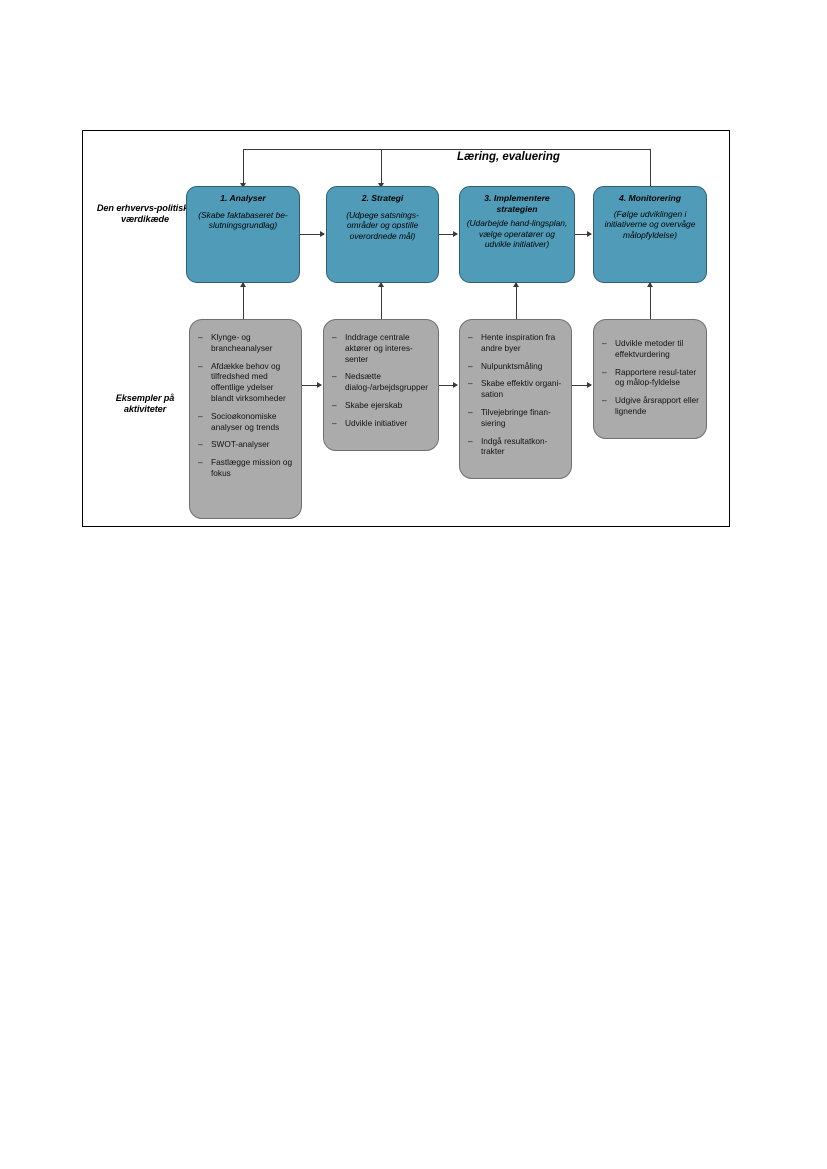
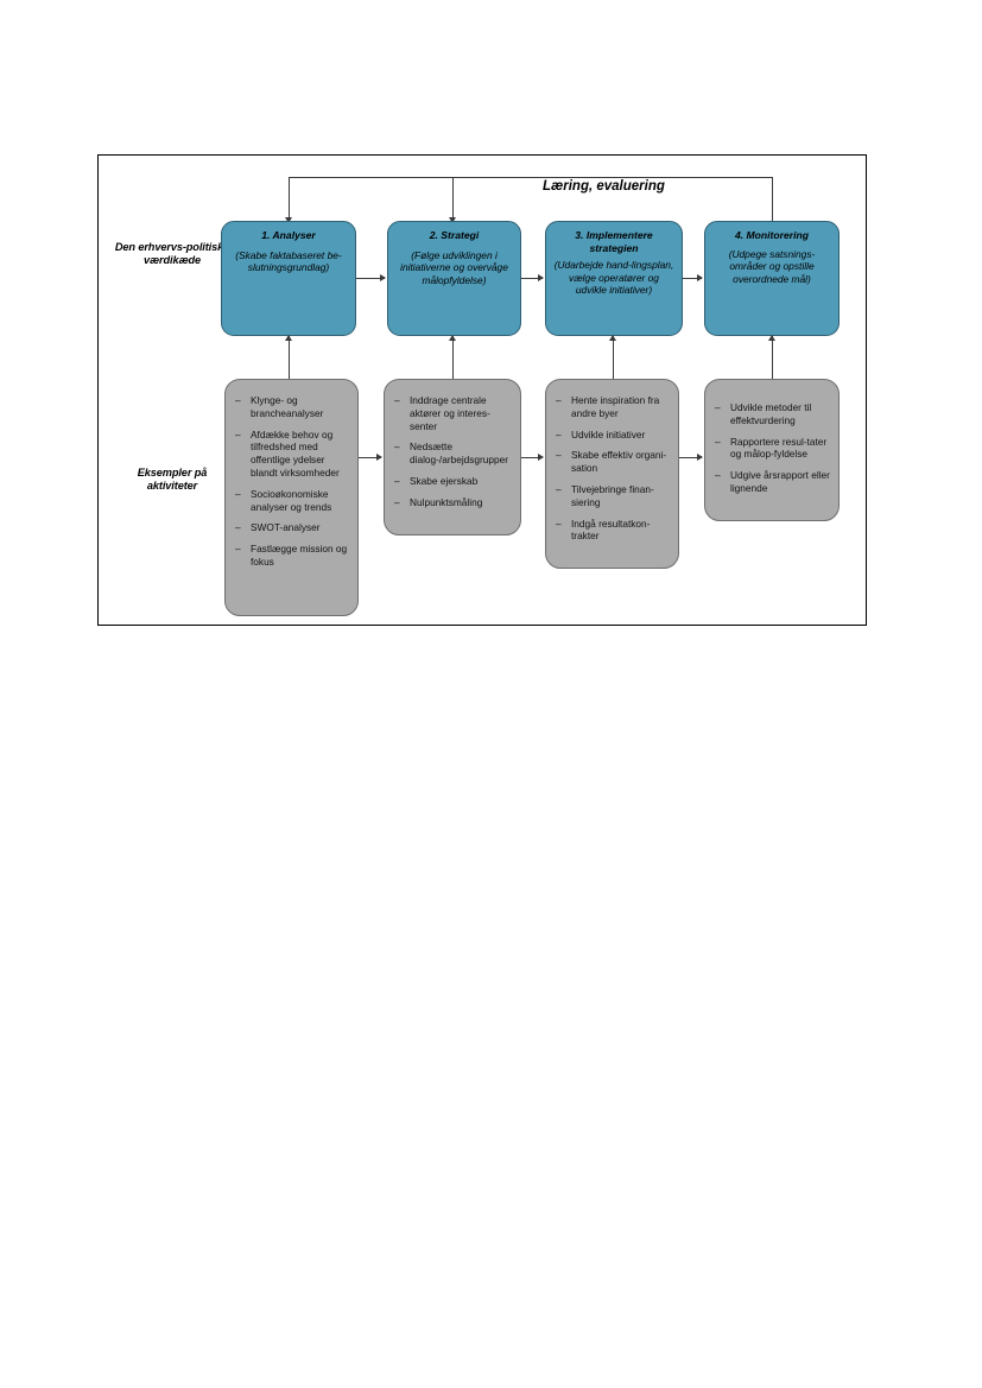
  Læring, evaluering
  Den erhvervs-politis værdikæde
  Eksempler på aktiviteter
  1. Analyser
  (Skabe faktabaseret be-slutningsgrundlag)
  2. Strategi
- (Udpege satsnings-områder og opstille overordnede mål)
+ (Følge udviklingen i initiativerne og overvåge målopfyldelse)
  3. Implementere strategien
  (Udarbejde hand-lingsplan, vælge operatører og udvikle initiativer)
  4. Monitorering
- (Følge udviklingen i initiativerne og overvåge målopfyldelse)
+ (Udpege satsnings-områder og opstille overordnede mål)
  –
  Klynge- og brancheanalyser
  –
  Afdække behov og tilfredshed med offentlige ydelser blandt virksomheder
  –
  Socioøkonomiske analyser og trends
  –
  SWOT-analyser
  –
  Fastlægge mission og fokus
  –
  Inddrage centrale aktører og interes-senter
  –
  Nedsætte dialog-/arbejdsgrupper
  –
  Skabe ejerskab
  –
- Udvikle initiativer
+ Nulpunktsmåling
  –
  Hente inspiration fra andre byer
  –
- Nulpunktsmåling
+ Udvikle initiativer
  –
  Skabe effektiv organi-sation
  –
  Tilvejebringe finan-siering
  –
  Indgå resultatkon-trakter
  –
  Udvikle metoder til effektvurdering
  –
  Rapportere resul-tater og målop-fyldelse
  –
  Udgive årsrapport eller lignende
